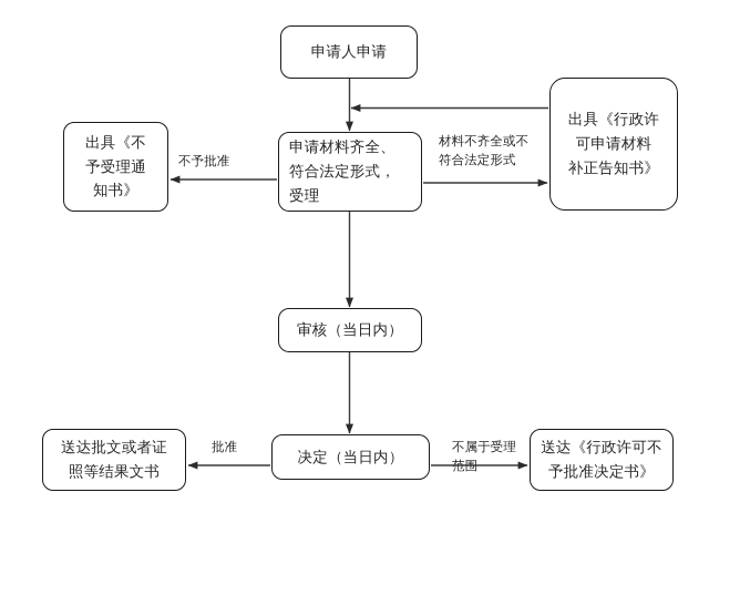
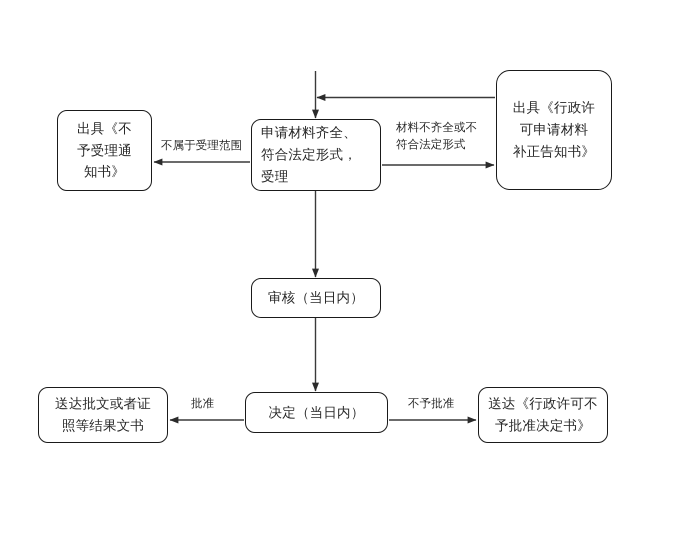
- 申请人申请
  申请材料齐全、
  符合法定形式，
  受理
  出具《不
  予受理通
  知书》
  出具《行政许
  可申请材料
  补正告知书》
  审核（当日内）
  决定（当日内）
  送达批文或者证
  照等结果文书
  送达《行政许可不
  予批准决定书》
- 不予批准
+ 不属于受理范围
  材料不齐全或不
  符合法定形式
  批准
- 不属于受理范围
+ 不予批准
